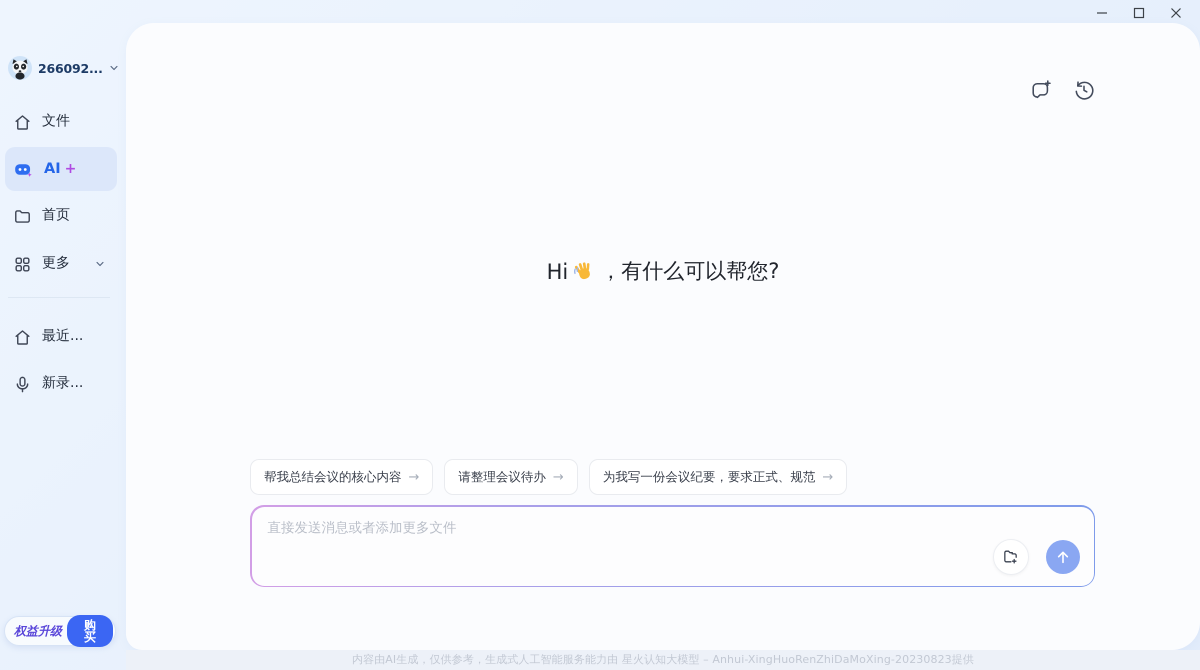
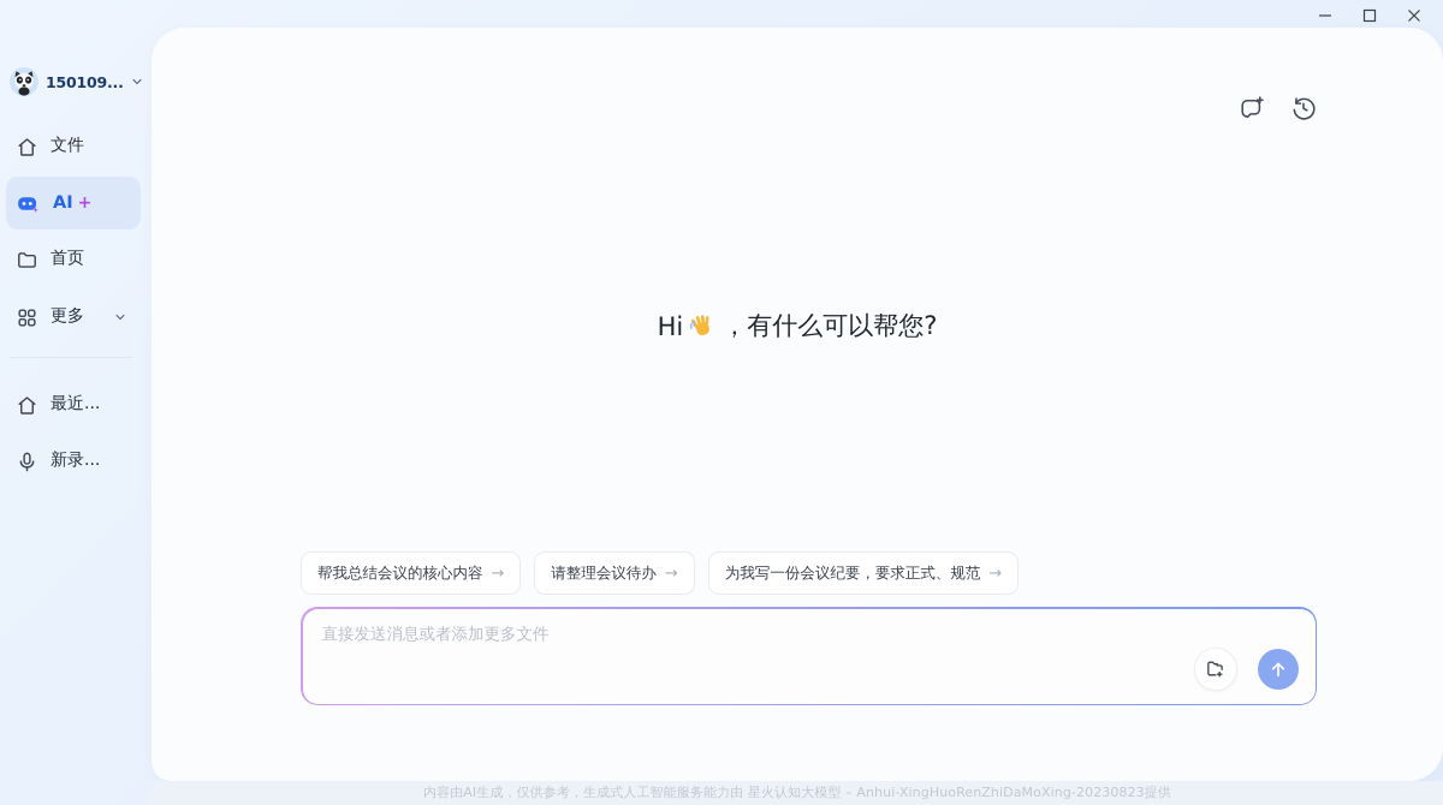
  Hi
  ，有什么可以帮您?
  帮我总结会议的核心内容
  →
  请整理会议待办
  →
  为我写一份会议纪要，要求正式、规范
  →
  直接发送消息或者添加更多文件
- 266092...
+ 150109...
  文件
  AI
  +
  首页
  更多
  最近...
  新录...
- 权益升级
- 购买
  内容由AI生成，仅供参考，生成式人工智能服务能力由 星火认知大模型 – Anhui-XingHuoRenZhiDaMoXing-20230823提供
